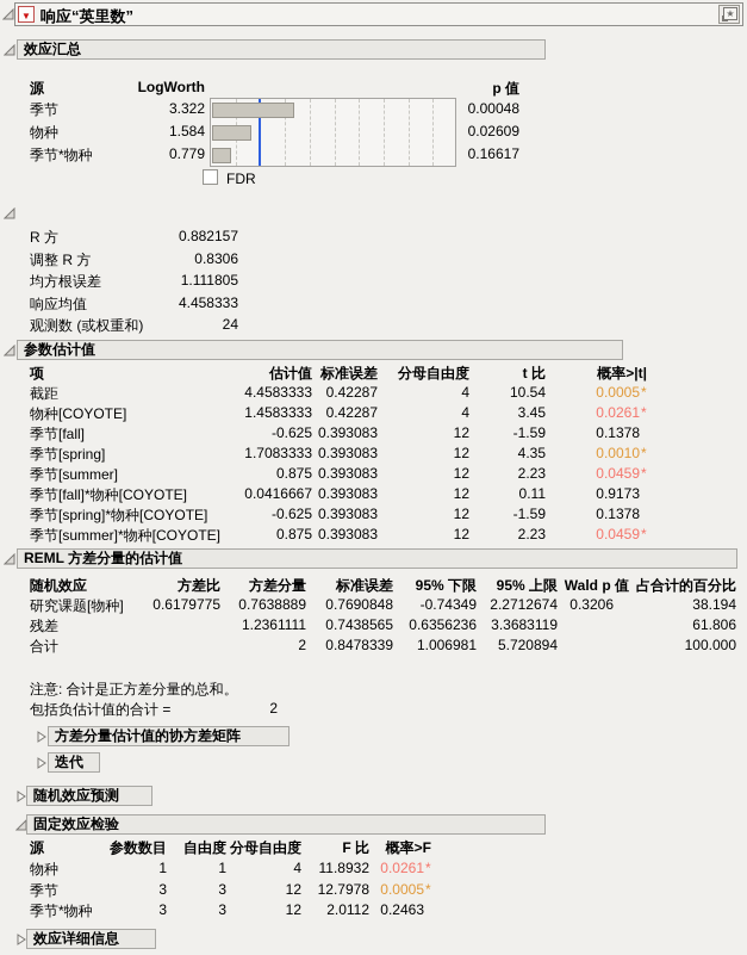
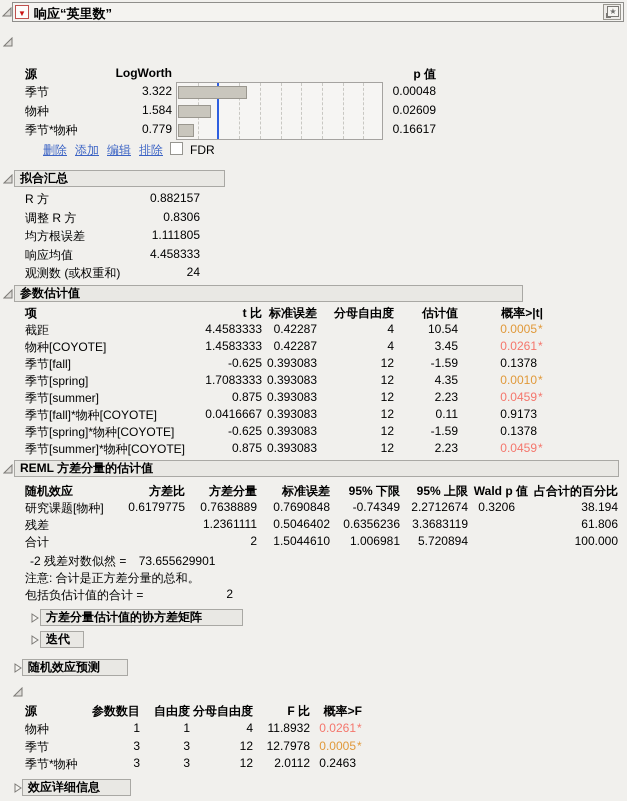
  ▼
  响应“英里数”
  ★
- 效应汇总
  源
  LogWorth
  p 值
  季节
  3.322
  0.00048
  物种
  1.584
  0.02609
  季节*物种
  0.779
  0.16617
+ 删除
+ 添加
+ 编辑
+ 排除
  FDR
+ 拟合汇总
  R 方
  0.882157
  调整 R 方
  0.8306
  均方根误差
  1.111805
  响应均值
  4.458333
  观测数 (或权重和)
  24
  参数估计值
  项
- 估计值
+ t 比
  标准误差
  分母自由度
- t 比
+ 估计值
  概率>|t|
  截距
  4.4583333
  0.42287
  4
  10.54
  0.0005
  *
  物种[COYOTE]
  1.4583333
  0.42287
  4
  3.45
  0.0261
  *
  季节[fall]
  -0.625
  0.393083
  12
  -1.59
  0.1378
  季节[spring]
  1.7083333
  0.393083
  12
  4.35
  0.0010
  *
  季节[summer]
  0.875
  0.393083
  12
  2.23
  0.0459
  *
  季节[fall]*物种[COYOTE]
  0.0416667
  0.393083
  12
  0.11
  0.9173
  季节[spring]*物种[COYOTE]
  -0.625
  0.393083
  12
  -1.59
  0.1378
  季节[summer]*物种[COYOTE]
  0.875
  0.393083
  12
  2.23
  0.0459
  *
  REML 方差分量的估计值
  随机效应
  方差比
  方差分量
  标准误差
  95% 下限
  95% 上限
  Wald p 值
  占合计的百分比
  研究课题[物种]
  0.6179775
  0.7638889
  0.7690848
  -0.74349
  2.2712674
  0.3206
  38.194
  残差
  1.2361111
- 0.7438565
+ 0.5046402
  0.6356236
  3.3683119
  61.806
  合计
  2
- 0.8478339
+ 1.5044610
  1.006981
  5.720894
  100.000
+ -2 残差对数似然 = 73.655629901
  注意: 合计是正方差分量的总和。
  包括负估计值的合计 =
  2
  方差分量估计值的协方差矩阵
  迭代
  随机效应预测
- 固定效应检验
  源
  参数数目
  自由度
  分母自由度
  F 比
  概率>F
  物种
  1
  1
  4
  11.8932
  0.0261
  *
  季节
  3
  3
  12
  12.7978
  0.0005
  *
  季节*物种
  3
  3
  12
  2.0112
  0.2463
  效应详细信息
